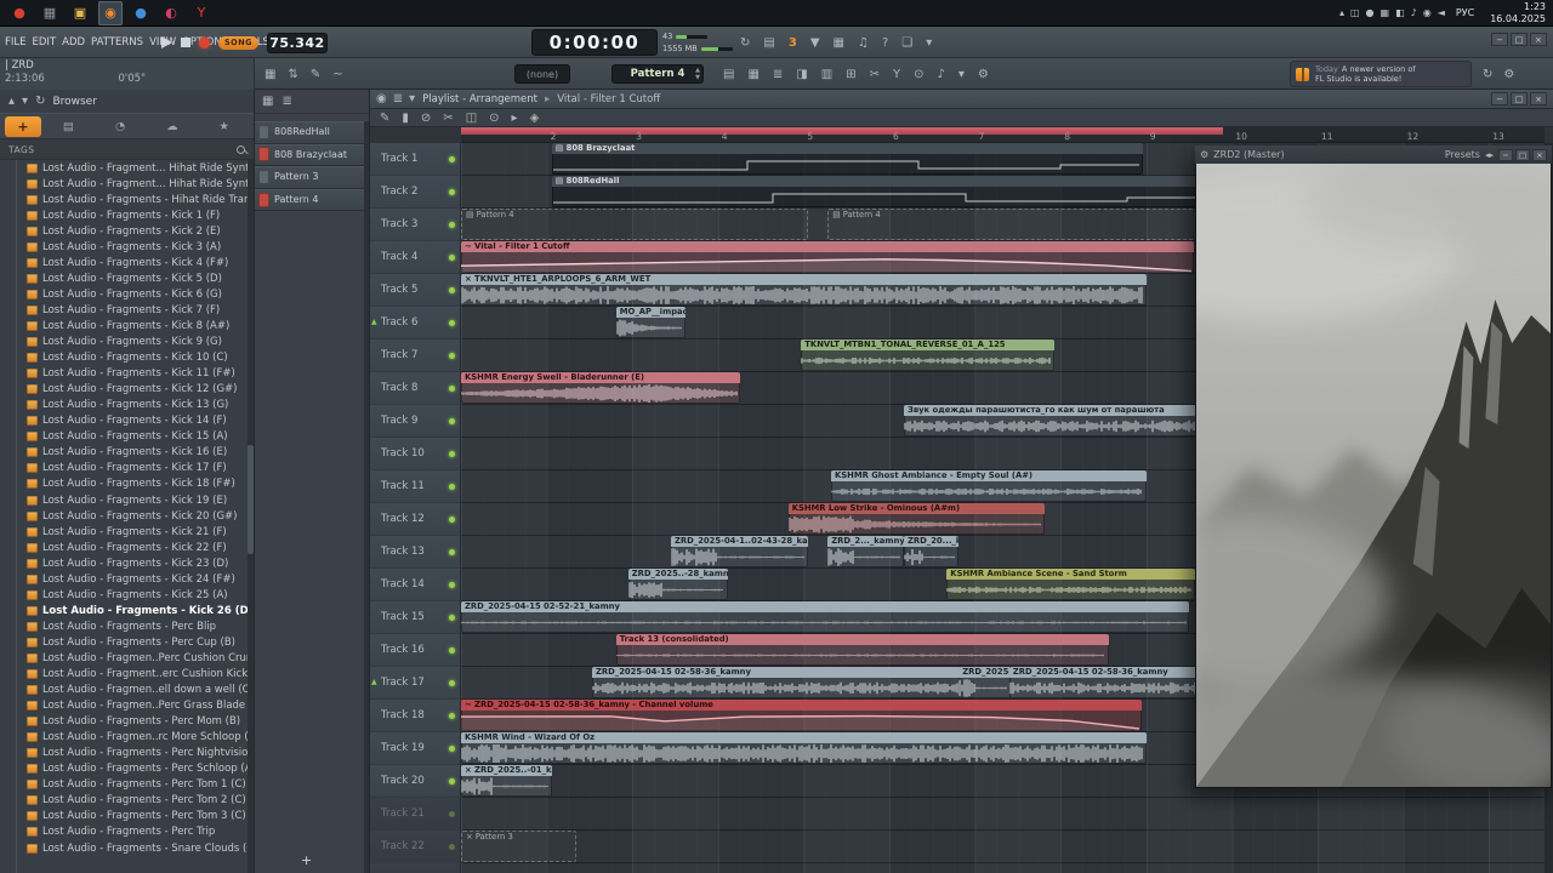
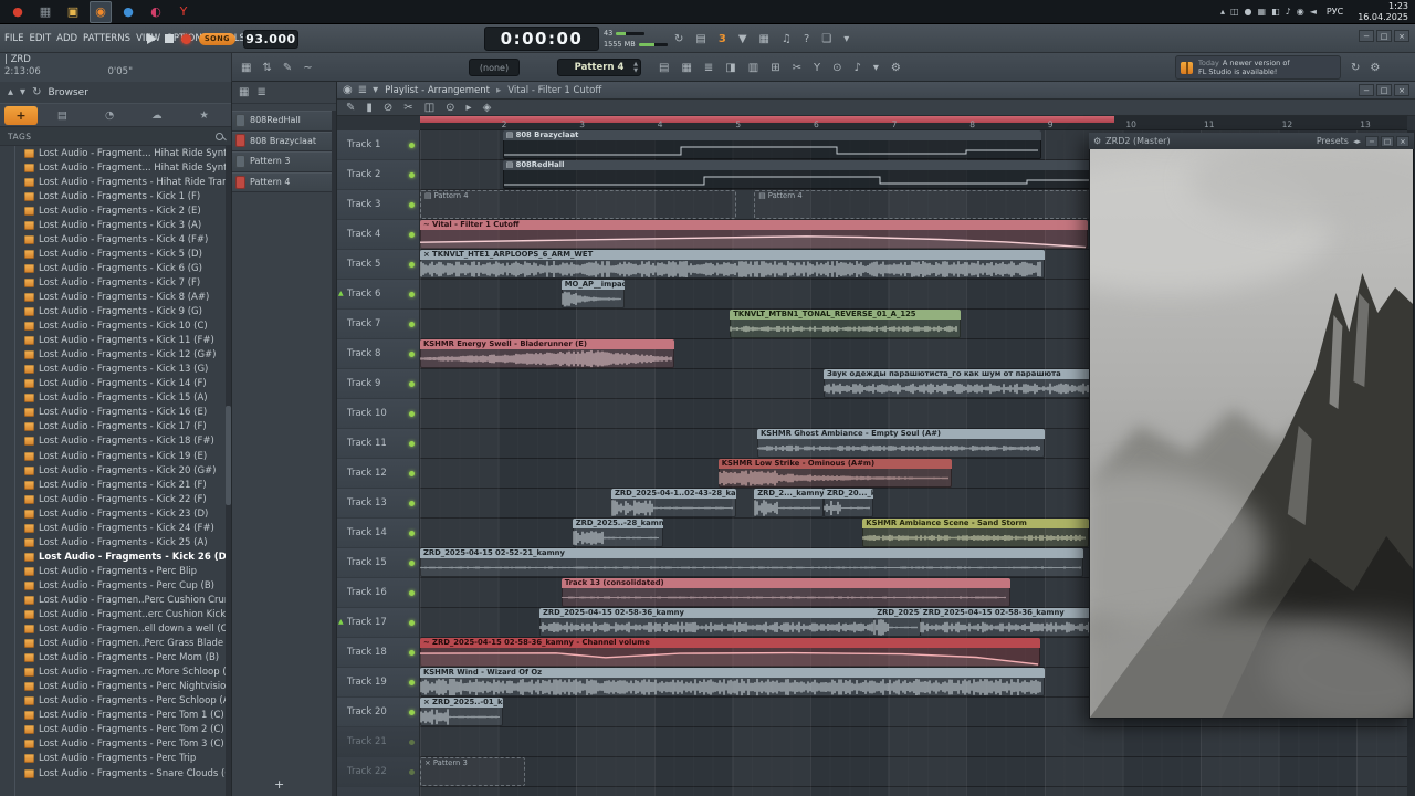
  ●
  ▦
  ▣
  ◉
  ●
  ◐
  Y
  ▴
  ◫
  ●
  ▦
  ◧
  ♪
  ◉
  ◄
  РУС
  1:23
  16.04.2025
  FILE
  EDIT
  ADD
  PATTERNS
  VIEW
  SONG
- 75.342
+ 93.000
  0:00:00
  43
  1555 MB
  ↻
  ▤
  3
  ▼
  ▦
  ♫
  ?
  ❏
  ▾
  −
  □
  ×
  | ZRD
  2:13:06
  0'05"
  ▦
  ⇅
  ✎
  ~
  (none)
  Pattern 4
  ▤
  ▦
  ≣
  ◨
  ▥
  ⊞
  ✂
  Y
  ⊙
  ♪
  ▾
  ⚙
  Today A newer version of
  FL Studio is available!
  ↻
  ⚙
  ▴
  ▾
  ↻
  Browser
  +
  ▤
  ◔
  ☁
  ★
  TAGS
  Lost Audio - Fragment... Hihat Ride Syn
  Lost Audio - Fragment... Hihat Ride Syn
  Lost Audio - Fragments - Hihat Ride Tra
  Lost Audio - Fragments - Kick 1 (F)
  Lost Audio - Fragments - Kick 2 (E)
  Lost Audio - Fragments - Kick 3 (A)
  Lost Audio - Fragments - Kick 4 (F#)
  Lost Audio - Fragments - Kick 5 (D)
  Lost Audio - Fragments - Kick 6 (G)
  Lost Audio - Fragments - Kick 7 (F)
  Lost Audio - Fragments - Kick 8 (A#)
  Lost Audio - Fragments - Kick 9 (G)
  Lost Audio - Fragments - Kick 10 (C)
  Lost Audio - Fragments - Kick 11 (F#)
  Lost Audio - Fragments - Kick 12 (G#)
  Lost Audio - Fragments - Kick 13 (G)
  Lost Audio - Fragments - Kick 14 (F)
  Lost Audio - Fragments - Kick 15 (A)
  Lost Audio - Fragments - Kick 16 (E)
  Lost Audio - Fragments - Kick 17 (F)
  Lost Audio - Fragments - Kick 18 (F#)
  Lost Audio - Fragments - Kick 19 (E)
  Lost Audio - Fragments - Kick 20 (G#)
  Lost Audio - Fragments - Kick 21 (F)
  Lost Audio - Fragments - Kick 22 (F)
  Lost Audio - Fragments - Kick 23 (D)
  Lost Audio - Fragments - Kick 24 (F#)
  Lost Audio - Fragments - Kick 25 (A)
  Lost Audio - Fragments - Kick 26 (D
  Lost Audio - Fragments - Perc Blip
  Lost Audio - Fragments - Perc Cup (B)
  Lost Audio - Fragmen..Perc Cushion Cru
  Lost Audio - Fragment..erc Cushion Kick
  Lost Audio - Fragmen..ell down a well (C
  Lost Audio - Fragmen..Perc Grass Blade
  Lost Audio - Fragments - Perc Mom (B)
  Lost Audio - Fragmen..rc More Schloop (
  Lost Audio - Fragments - Perc Nightvisio
  Lost Audio - Fragments - Perc Schloop (
  Lost Audio - Fragments - Perc Tom 1 (C)
  Lost Audio - Fragments - Perc Tom 2 (C)
  Lost Audio - Fragments - Perc Tom 3 (C)
  Lost Audio - Fragments - Perc Trip
  Lost Audio - Fragments - Snare Clouds (
  ▦
  ≣
  808RedHall
  808 Brazyclaat
  Pattern 3
  Pattern 4
  +
  ◉
  ≣
  ▾
  Playlist - Arrangement
  ▸
  Vital - Filter 1 Cutoff
  −
  □
  ×
  ✎
  ▮
  ⊘
  ✂
  ◫
  ⊙
  ▸
  ◈
  Track 1
  Track 2
  Track 3
  Track 4
  Track 5
  Track 6
  Track 7
  Track 8
  Track 9
  Track 10
  Track 11
  Track 12
  Track 13
  Track 14
  Track 15
  Track 16
  Track 17
  Track 18
  Track 19
  Track 20
  Track 21
  Track 22
  2
  3
  4
  5
  6
  7
  8
  9
  10
  11
  12
  13
  ▤ 808 Brazyclaat
  ▤ 808RedHall
  ▤ Pattern 4
  ▤ Pattern 4
  ~ Vital - Filter 1 Cutoff
  × TKNVLT_HTE1_ARPLOOPS_6_ARM_WET
  MO_AP__impac
  TKNVLT_MTBN1_TONAL_REVERSE_01_A_125
  KSHMR Energy Swell - Bladerunner (E)
  Звук одежды парашютиста_го как шум от парашюта
  KSHMR Ghost Ambiance - Empty Soul (A#)
  KSHMR Low Strike - Ominous (A#m)
  ZRD_2025-04-1..02-43-28_ka
  ZRD_2..._kamny
  ZRD_2025..-28_kamn
  KSHMR Ambiance Scene - Sand Storm
  ZRD_2025-04-15 02-52-21_kamny
  Track 13 (consolidated)
  ZRD_2025-04-15 02-58-36_kamny
  ZRD_2025
  ZRD_2025-04-15 02-58-36_kamny
  ~ ZRD_2025-04-15 02-58-36_kamny - Channel volume
  KSHMR Wind - Wizard Of Oz
  × ZRD_2025..-01_k
  × Pattern 3
  ⚙
  ZRD2 (Master)
  Presets
  ◂▸
  −
  □
  ×
